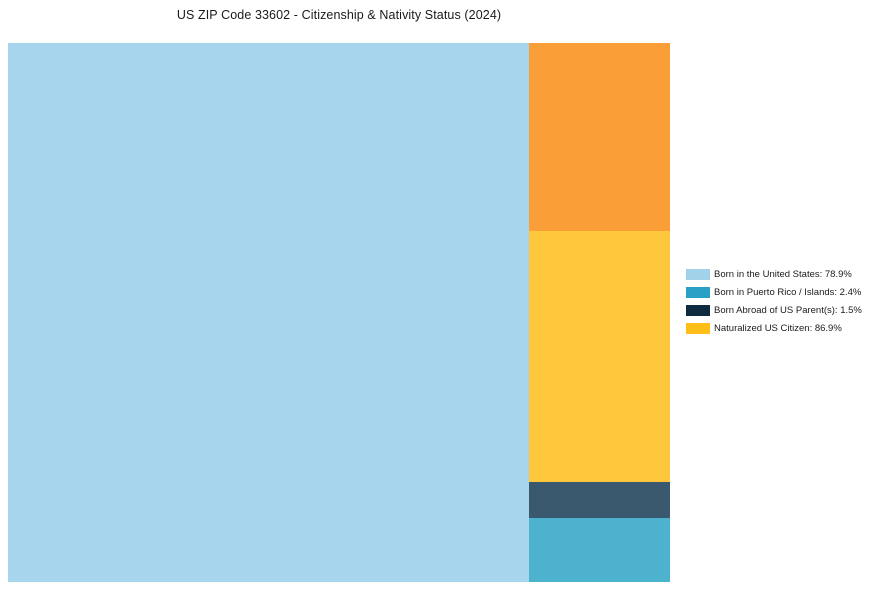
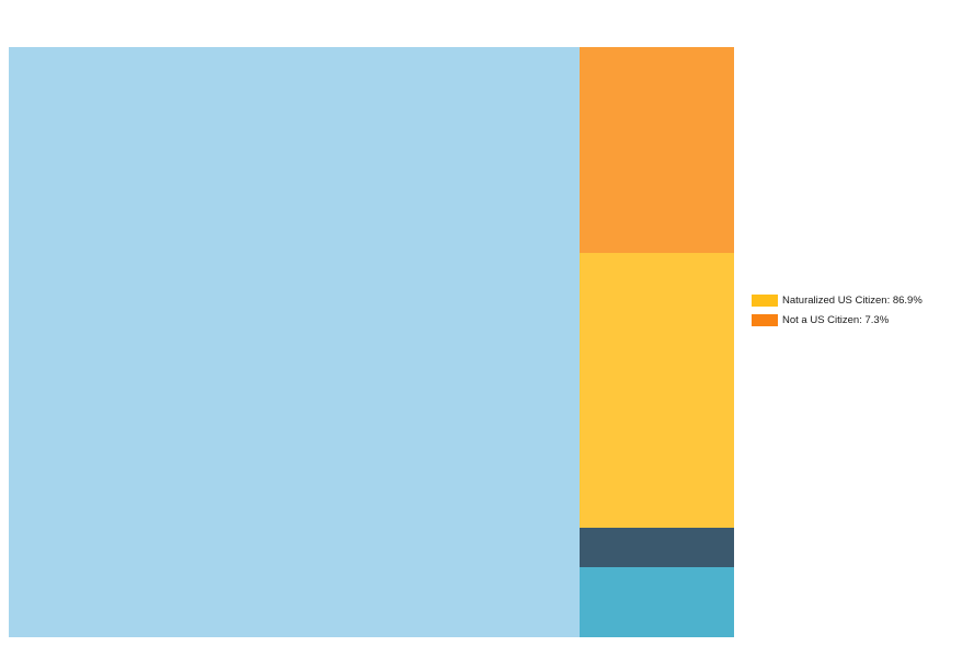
- US ZIP Code 33602 - Citizenship & Nativity Status (2024)
- Born in the United States: 78.9%
- Born in Puerto Rico / Islands: 2.4%
- Born Abroad of US Parent(s): 1.5%
  Naturalized US Citizen: 86.9%
+ Not a US Citizen: 7.3%
